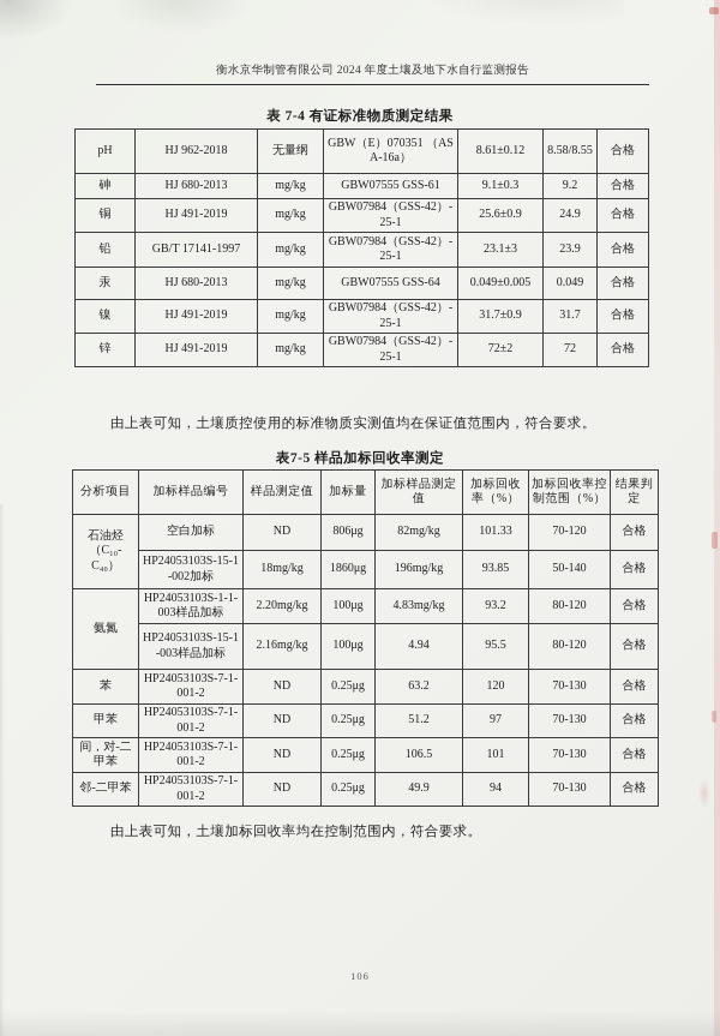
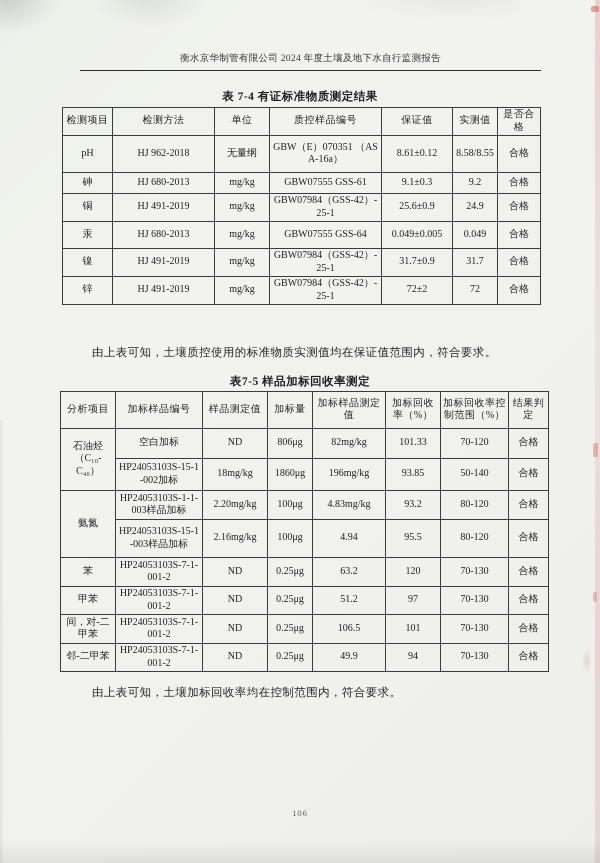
  衡水京华制管有限公司 2024 年度土壤及地下水自行监测报告
  表 7-4 有证标准物质测定结果
+ 检测项目	检测方法	单位	质控样品编号	保证值	实测值	是否合格
  pH	HJ 962-2018	无量纲	GBW（E）070351 （ASA-16a）	8.61±0.12	8.58/8.55	合格
  砷	HJ 680-2013	mg/kg	GBW07555 GSS-61	9.1±0.3	9.2	合格
  铜	HJ 491-2019	mg/kg	GBW07984（GSS-42）-25-1	25.6±0.9	24.9	合格
- 铅	GB/T 17141-1997	mg/kg	GBW07984（GSS-42）-25-1	23.1±3	23.9	合格
  汞	HJ 680-2013	mg/kg	GBW07555 GSS-64	0.049±0.005	0.049	合格
  镍	HJ 491-2019	mg/kg	GBW07984（GSS-42）-25-1	31.7±0.9	31.7	合格
  锌	HJ 491-2019	mg/kg	GBW07984（GSS-42）-25-1	72±2	72	合格
  由上表可知，土壤质控使用的标准物质实测值均在保证值范围内，符合要求。
  表7-5 样品加标回收率测定
  分析项目	加标样品编号	样品测定值	加标量	加标样品测定值	加标回收率（%）	加标回收率控制范围（%）	结果判定
  石油烃（C₁₀-C₄₀）	空白加标	ND	806μg	82mg/kg	101.33	70-120	合格
  HP24053103S-15-1-002加标	18mg/kg	1860μg	196mg/kg	93.85	50-140	合格
  氨氮	HP24053103S-1-1-003样品加标	2.20mg/kg	100μg	4.83mg/kg	93.2	80-120	合格
  HP24053103S-15-1-003样品加标	2.16mg/kg	100μg	4.94	95.5	80-120	合格
  苯	HP24053103S-7-1-001-2	ND	0.25μg	63.2	120	70-130	合格
  甲苯	HP24053103S-7-1-001-2	ND	0.25μg	51.2	97	70-130	合格
  间，对-二甲苯	HP24053103S-7-1-001-2	ND	0.25μg	106.5	101	70-130	合格
  邻-二甲苯	HP24053103S-7-1-001-2	ND	0.25μg	49.9	94	70-130	合格
  由上表可知，土壤加标回收率均在控制范围内，符合要求。
  106
